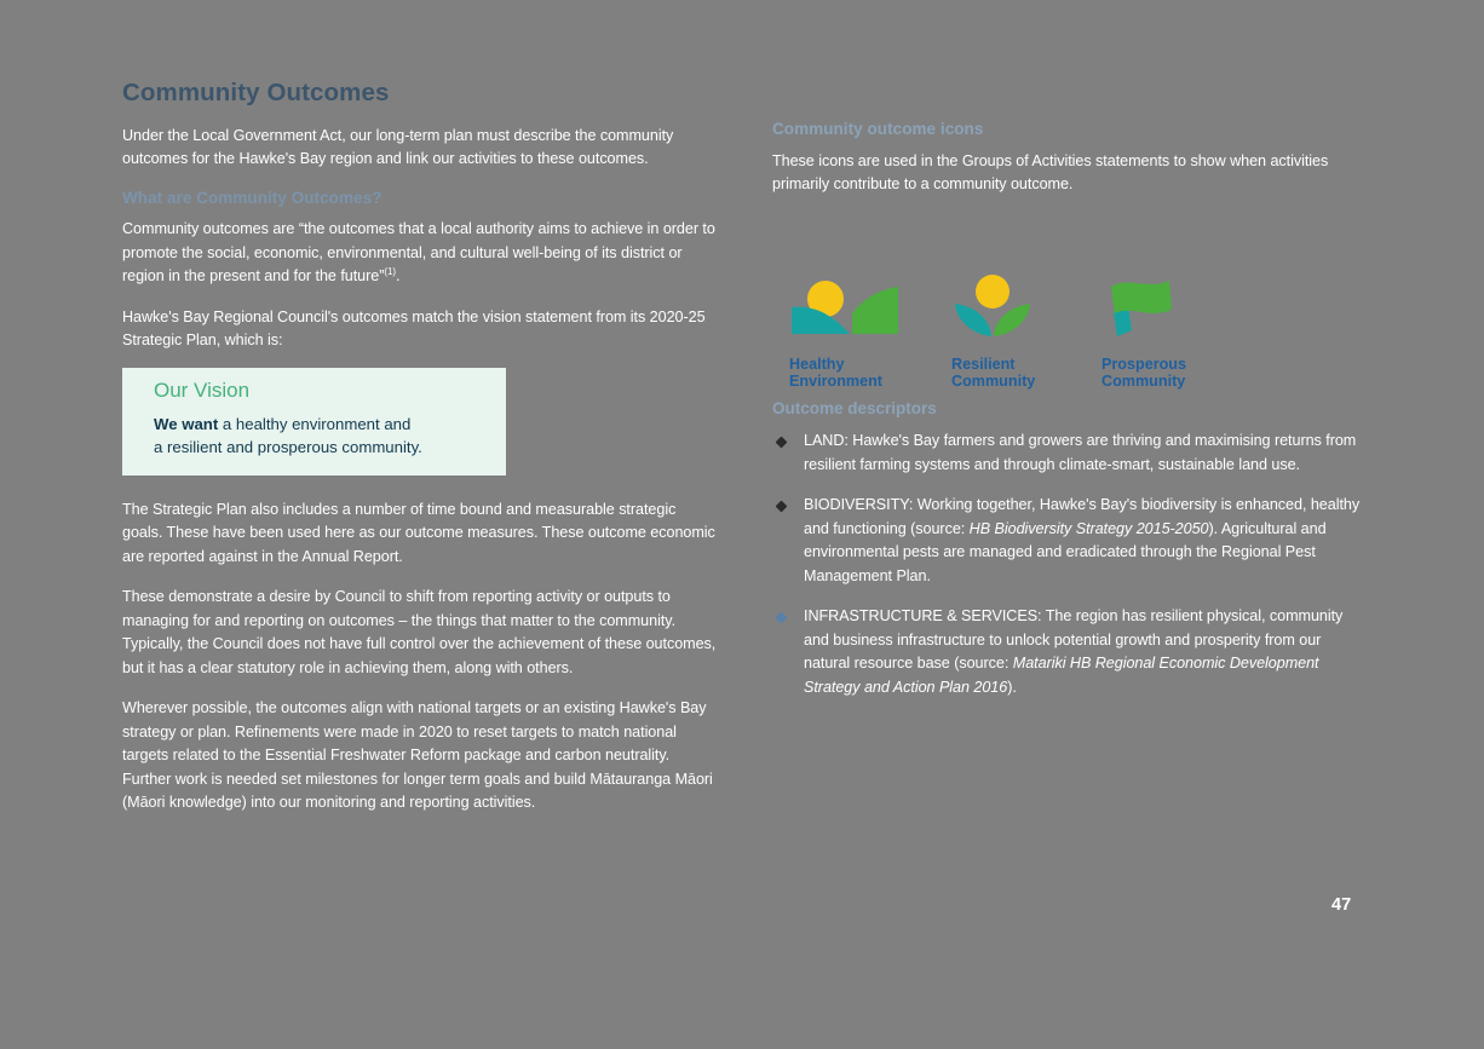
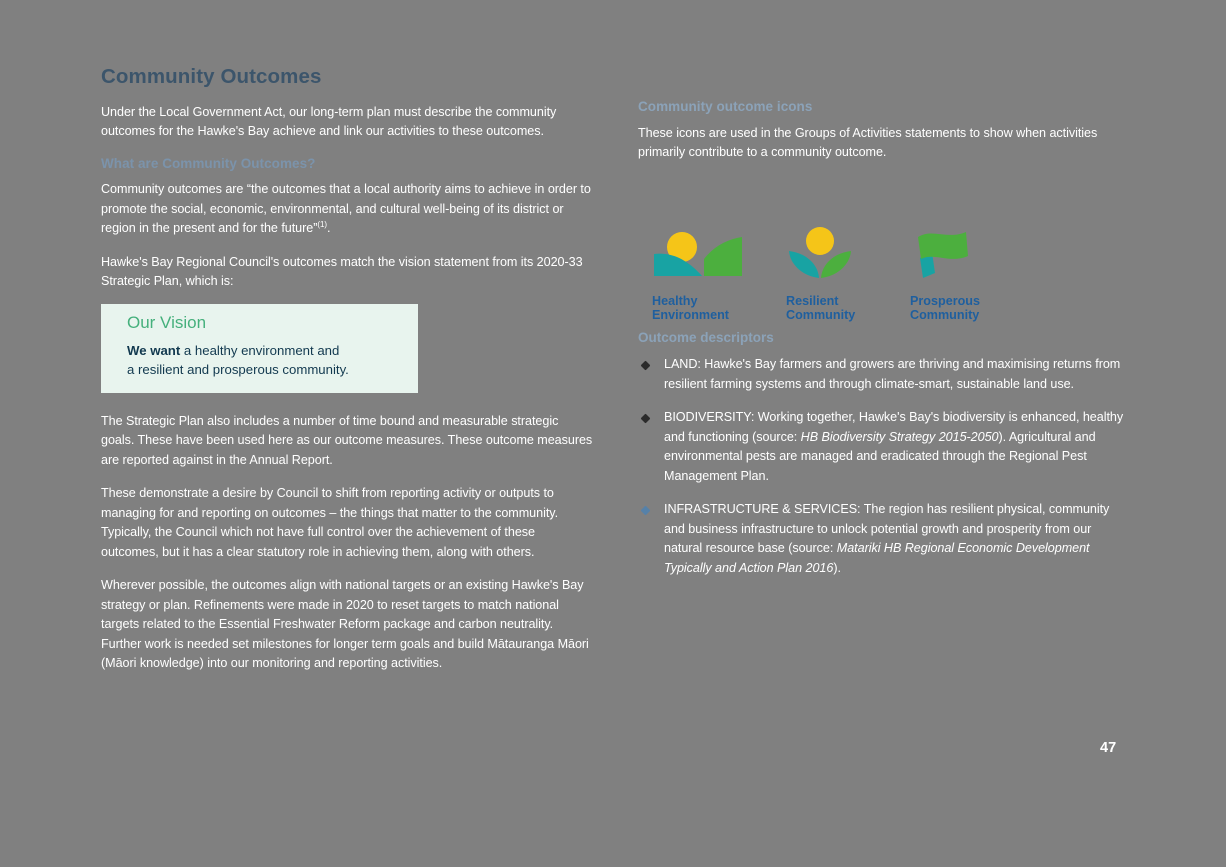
  Community Outcomes
- Under the Local Government Act, our long-term plan must describe the community outcomes for the Hawke's Bay region and link our activities to these outcomes.
+ Under the Local Government Act, our long-term plan must describe the community outcomes for the Hawke's Bay achieve and link our activities to these outcomes.
  What are Community Outcomes?
  Community outcomes are “the outcomes that a local authority aims to achieve in order to promote the social, economic, environmental, and cultural well-being of its district or region in the present and for the future”(1).
- Hawke's Bay Regional Council's outcomes match the vision statement from its 2020-25 Strategic Plan, which is:
+ Hawke's Bay Regional Council's outcomes match the vision statement from its 2020-33 Strategic Plan, which is:
  Our Vision
  We want a healthy environment and
  a resilient and prosperous community.
- The Strategic Plan also includes a number of time bound and measurable strategic goals. These have been used here as our outcome measures. These outcome economic are reported against in the Annual Report.
+ The Strategic Plan also includes a number of time bound and measurable strategic goals. These have been used here as our outcome measures. These outcome measures are reported against in the Annual Report.
- These demonstrate a desire by Council to shift from reporting activity or outputs to managing for and reporting on outcomes – the things that matter to the community. Typically, the Council does not have full control over the achievement of these outcomes, but it has a clear statutory role in achieving them, along with others.
+ These demonstrate a desire by Council to shift from reporting activity or outputs to managing for and reporting on outcomes – the things that matter to the community. Typically, the Council which not have full control over the achievement of these outcomes, but it has a clear statutory role in achieving them, along with others.
  Wherever possible, the outcomes align with national targets or an existing Hawke's Bay strategy or plan. Refinements were made in 2020 to reset targets to match national targets related to the Essential Freshwater Reform package and carbon neutrality. Further work is needed set milestones for longer term goals and build Mātauranga Māori (Māori knowledge) into our monitoring and reporting activities.
  Community outcome icons
  These icons are used in the Groups of Activities statements to show when activities primarily contribute to a community outcome.
  Healthy
  Environment
  Resilient
  Community
  Prosperous
  Community
  Outcome descriptors
  LAND: Hawke's Bay farmers and growers are thriving and maximising returns from resilient farming systems and through climate-smart, sustainable land use.
  BIODIVERSITY: Working together, Hawke's Bay's biodiversity is enhanced, healthy and functioning (source: HB Biodiversity Strategy 2015-2050). Agricultural and environmental pests are managed and eradicated through the Regional Pest Management Plan.
- INFRASTRUCTURE & SERVICES: The region has resilient physical, community and business infrastructure to unlock potential growth and prosperity from our natural resource base (source: Matariki HB Regional Economic Development Strategy and Action Plan 2016).
+ INFRASTRUCTURE & SERVICES: The region has resilient physical, community and business infrastructure to unlock potential growth and prosperity from our natural resource base (source: Matariki HB Regional Economic Development Typically and Action Plan 2016).
  47
